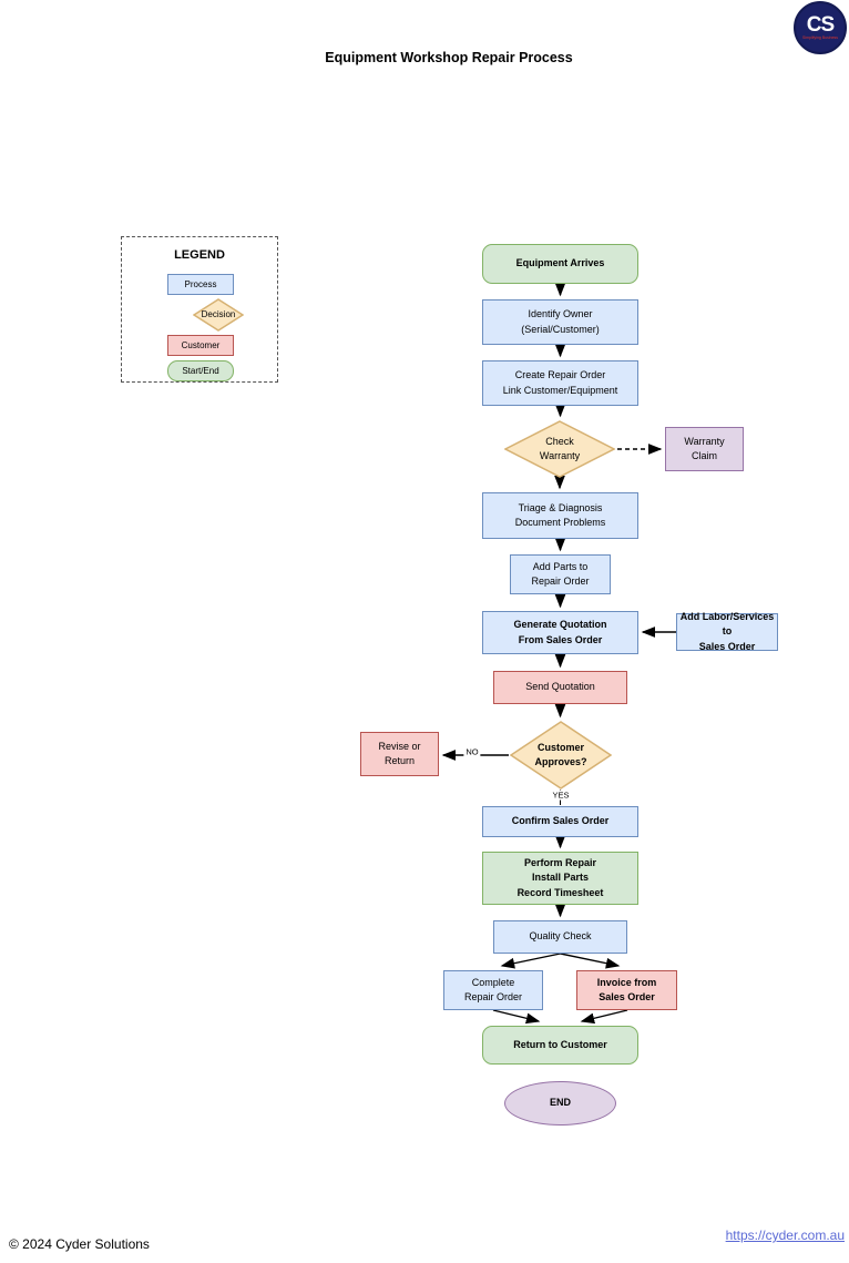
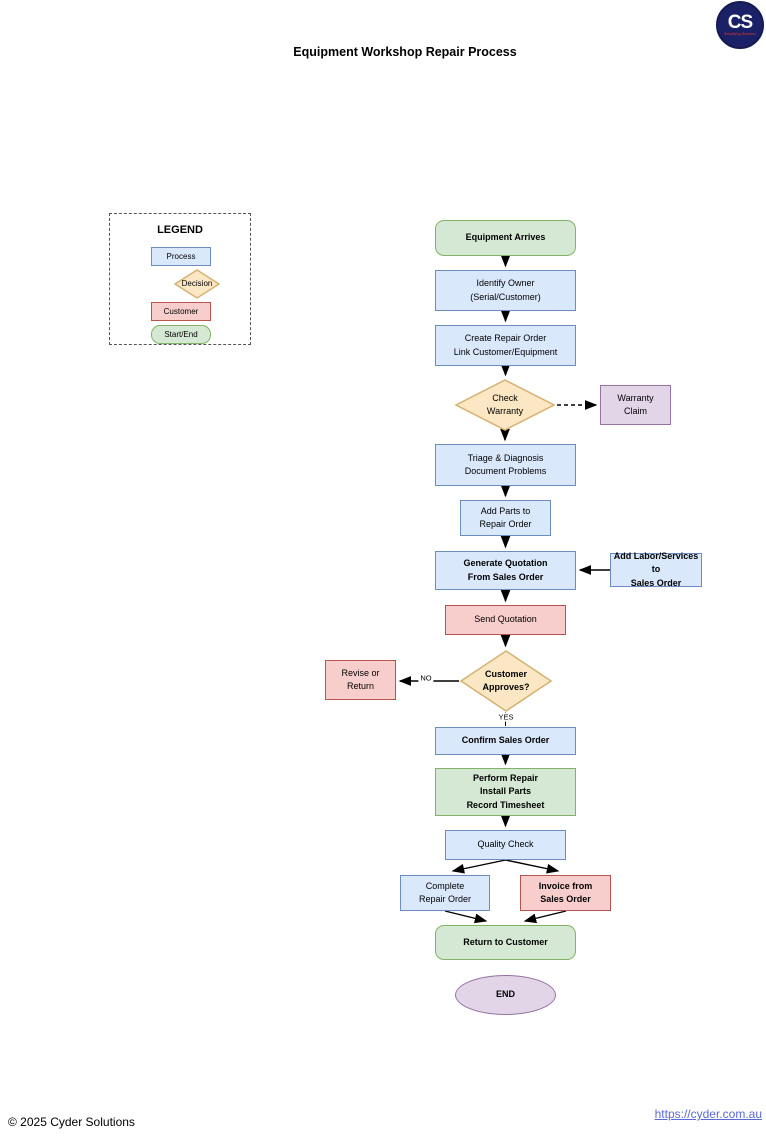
  Equipment Workshop Repair Process
  CS
  LEGEND
  Process
  Decision
  Customer
  Start/End
  NO
  YES
  Equipment Arrives
  Identify Owner
  (Serial/Customer)
  Create Repair Order
  Link Customer/Equipment
  Check
  Warranty
  Warranty
  Claim
  Triage & Diagnosis
  Document Problems
  Add Parts to
  Repair Order
  Generate Quotation
  From Sales Order
  Add Labor/Services to
  Sales Order
  Send Quotation
  Customer
  Approves?
  Revise or
  Return
  Confirm Sales Order
  Perform Repair
  Install Parts
  Record Timesheet
  Quality Check
  Complete
  Repair Order
  Invoice from
  Sales Order
  Return to Customer
  END
- © 2024 Cyder Solutions
+ © 2025 Cyder Solutions
  https://cyder.com.au
